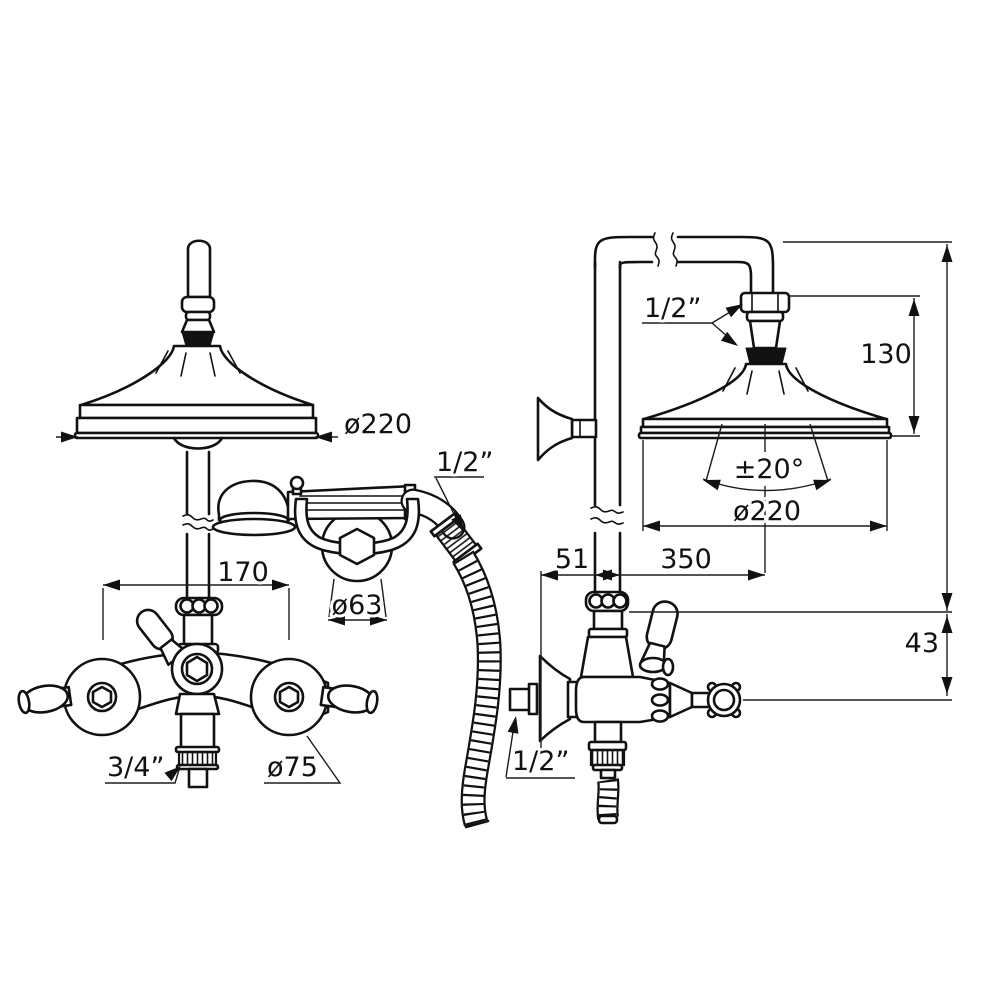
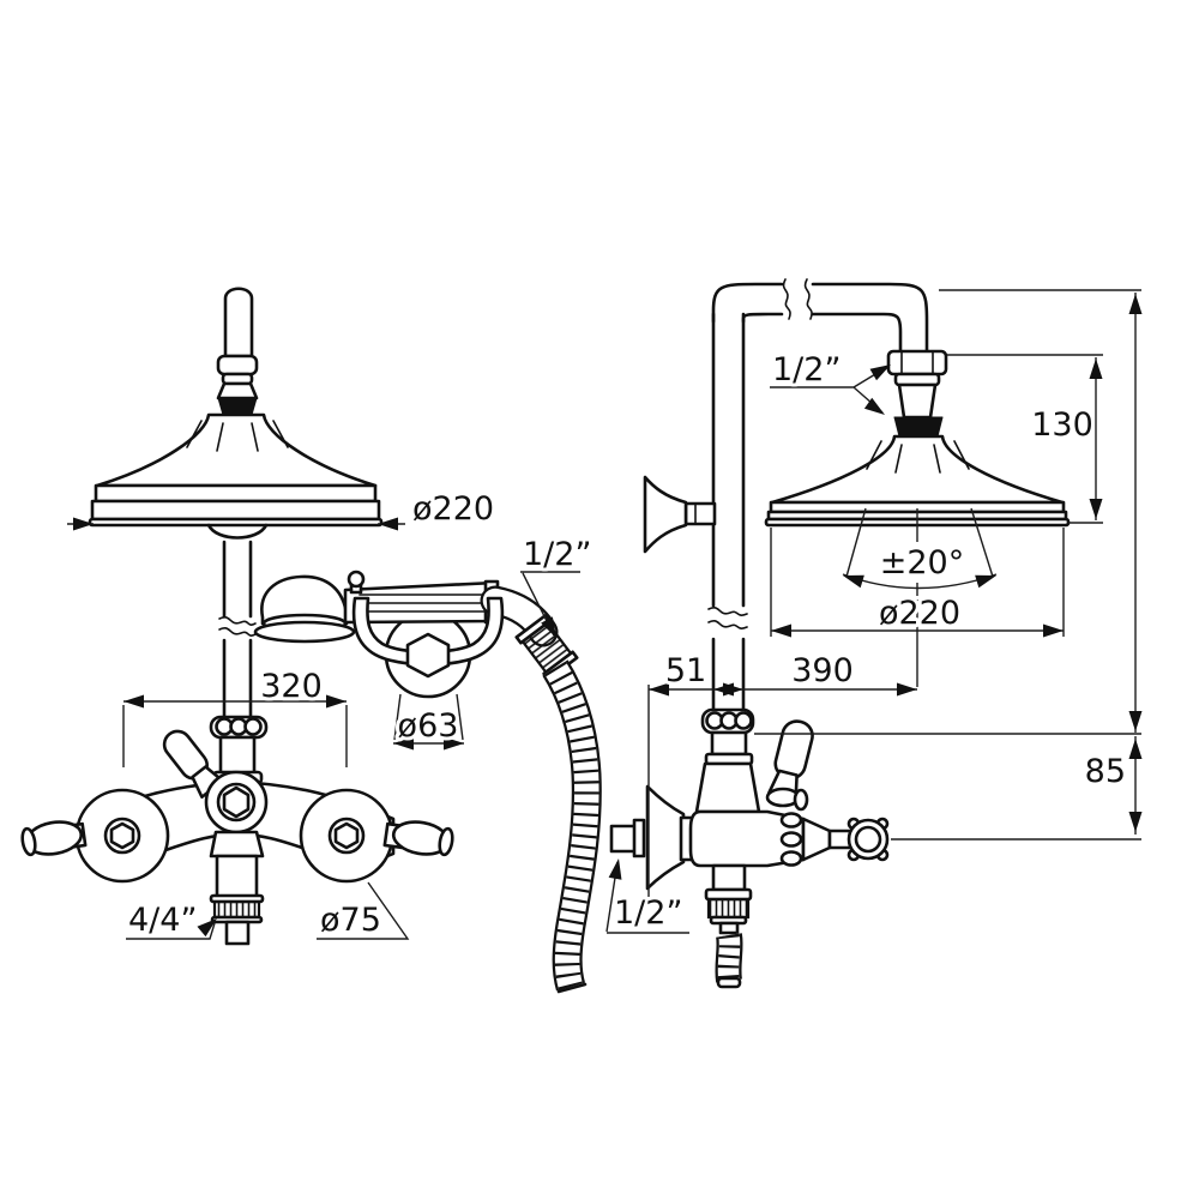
  ø220
  1/2”
- 170
+ 320
  ø63
- 3/4”
+ 4/4”
  ø75
  1/2”
  130
  ±20°
  ø220
  51
- 350
+ 390
- 43
+ 85
  1/2”
